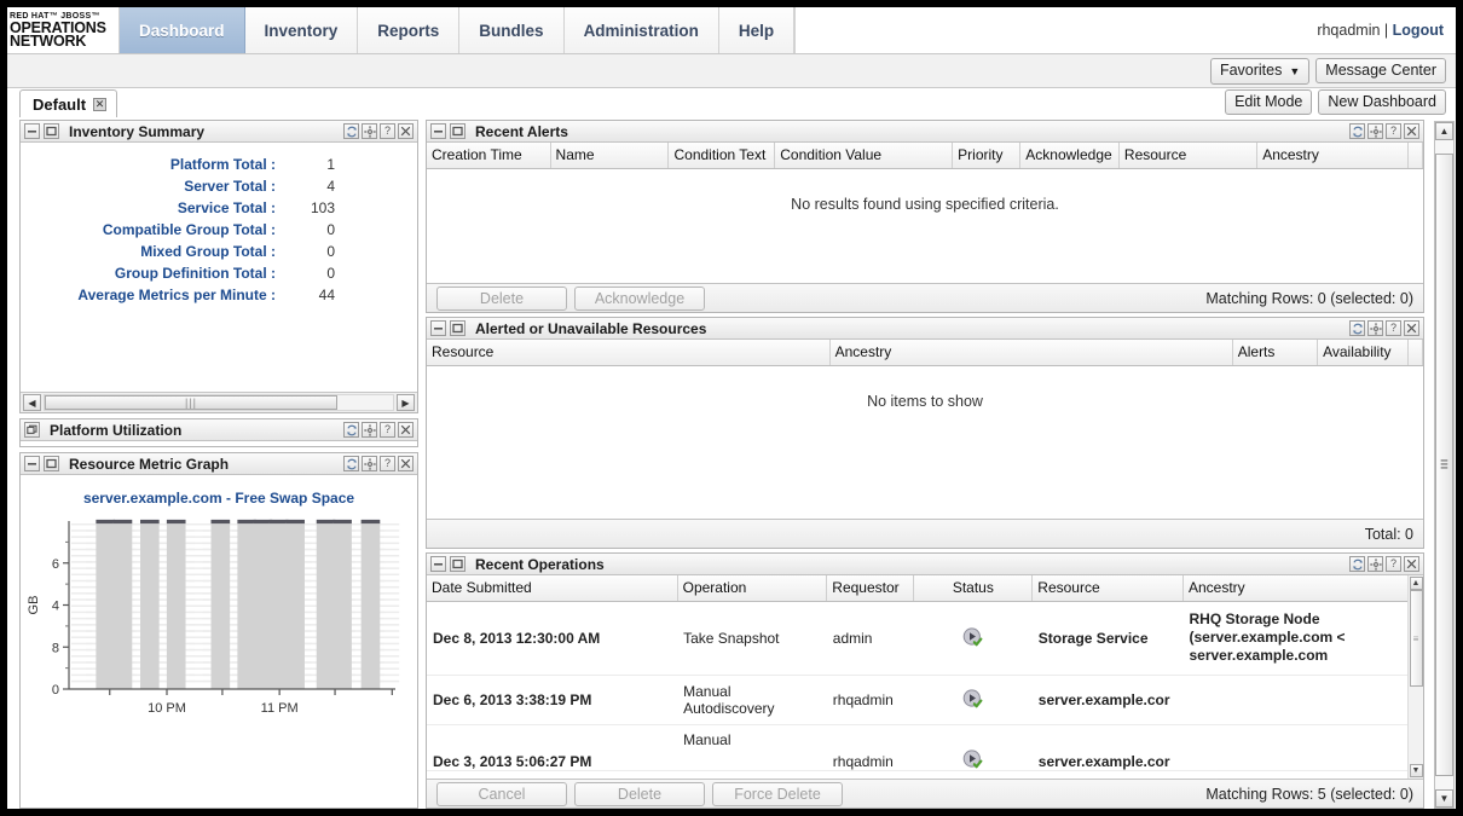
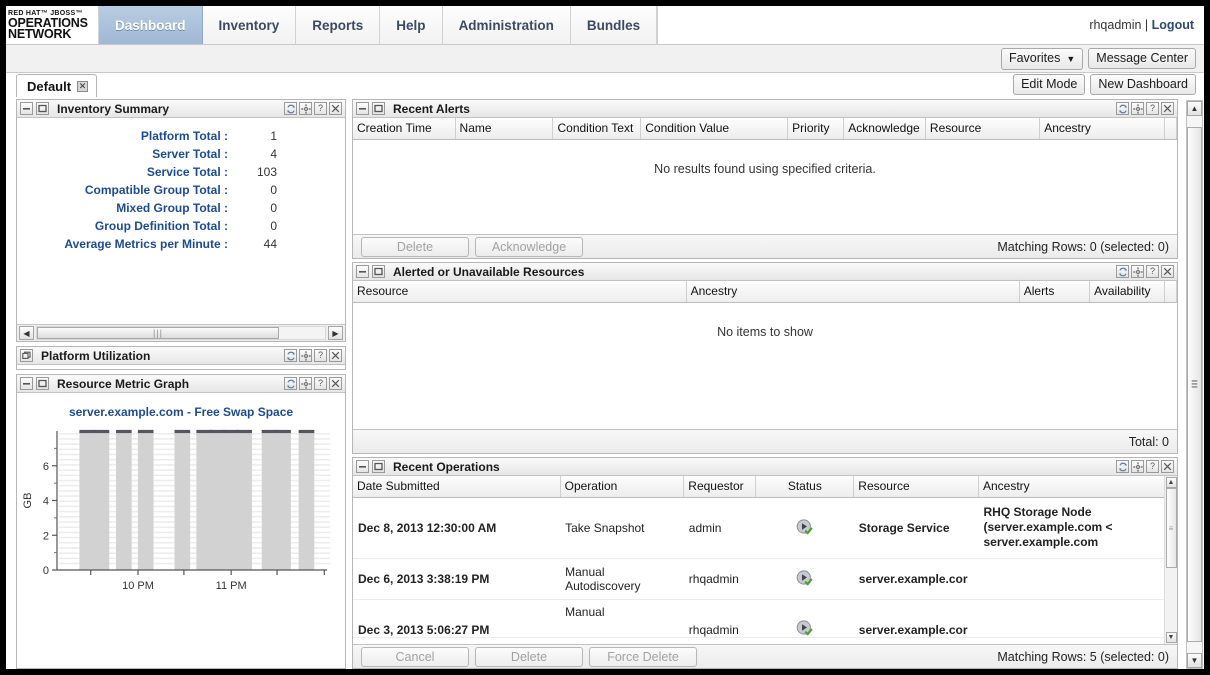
  OPERATIONS
  NETWORK
  Dashboard
  Inventory
  Reports
- Bundles
+ Help
  Administration
- Help
+ Bundles
  rhqadmin | Logout
  Favorites ▼
  Message Center
  Default
  ✕
  Edit Mode
  New Dashboard
  Inventory Summary
  ?
  Platform Total :
  1
  Server Total :
  4
  Service Total :
  103
  Compatible Group Total :
  0
  Mixed Group Total :
  0
  Group Definition Total :
  0
  Average Metrics per Minute :
  44
  ◀
  |||
  ▶
  Platform Utilization
  ?
  Resource Metric Graph
  ?
  server.example.com - Free Swap Space
  0
- 8
+ 2
  4
  6
  10 PM
  11 PM
  Recent Alerts
  ?
  Creation Time	Name	Condition Text	Condition Value	Priority	Acknowledge	Resource	Ancestry
  No results found using specified criteria.
  Delete
  Acknowledge
  Matching Rows: 0 (selected: 0)
  Alerted or Unavailable Resources
  ?
  Resource	Ancestry	Alerts	Availability
  No items to show
  Total: 0
  Recent Operations
  ?
  Date Submitted	Operation	Requestor	Status	Resource	Ancestry
  Dec 8, 2013 12:30:00 AM	Take Snapshot	admin		Storage Service	RHQ Storage Node (server.example.com < server.example.com
  Dec 6, 2013 3:38:19 PM	Manual Autodiscovery	rhqadmin		server.example.cor
  Dec 3, 2013 5:06:27 PM	Manual	rhqadmin		server.example.cor
  ≡
  Cancel
  Delete
  Force Delete
  Matching Rows: 5 (selected: 0)
  ▲
  ━
  ━
  ▼
